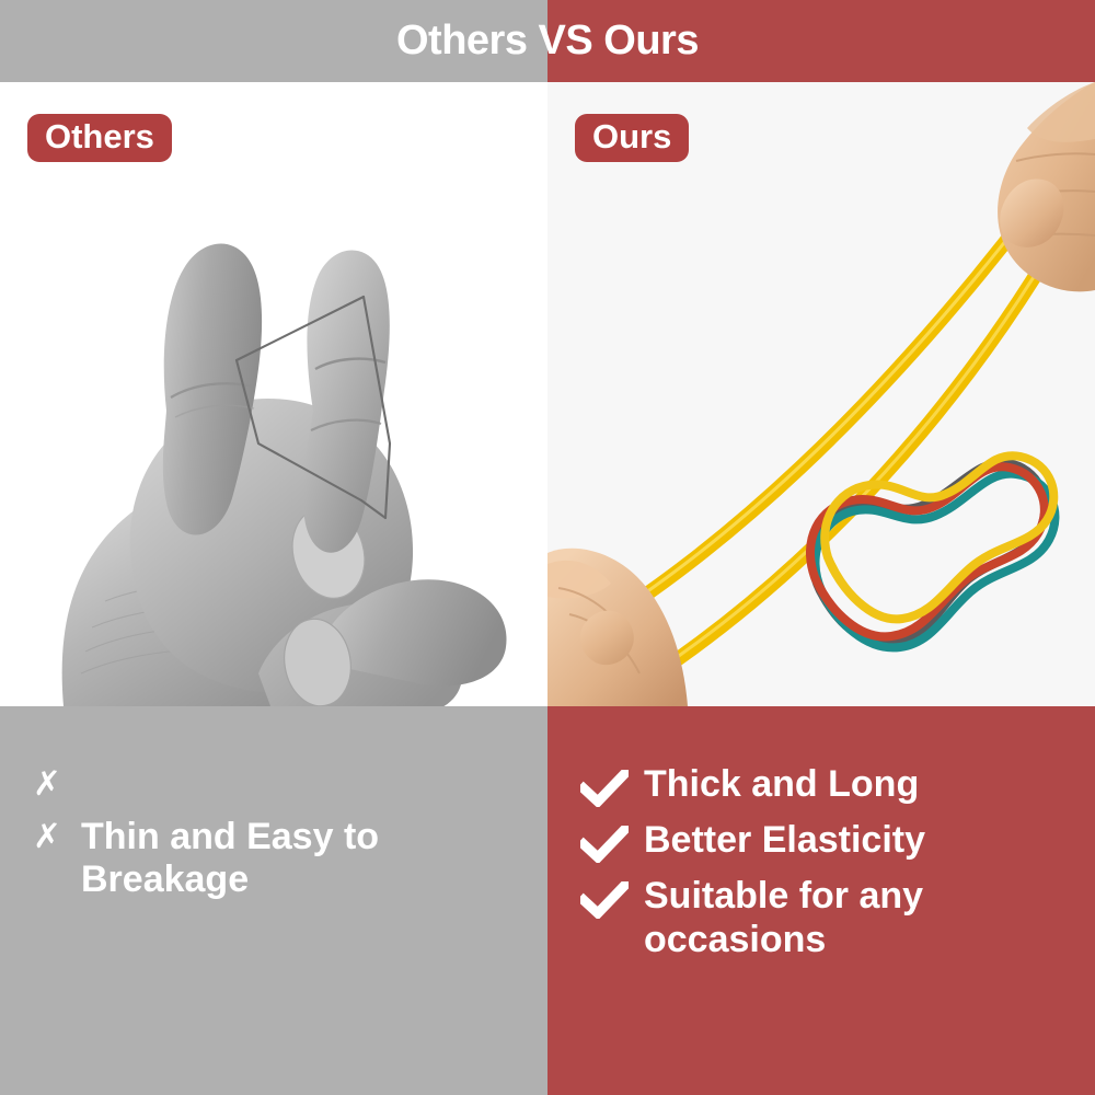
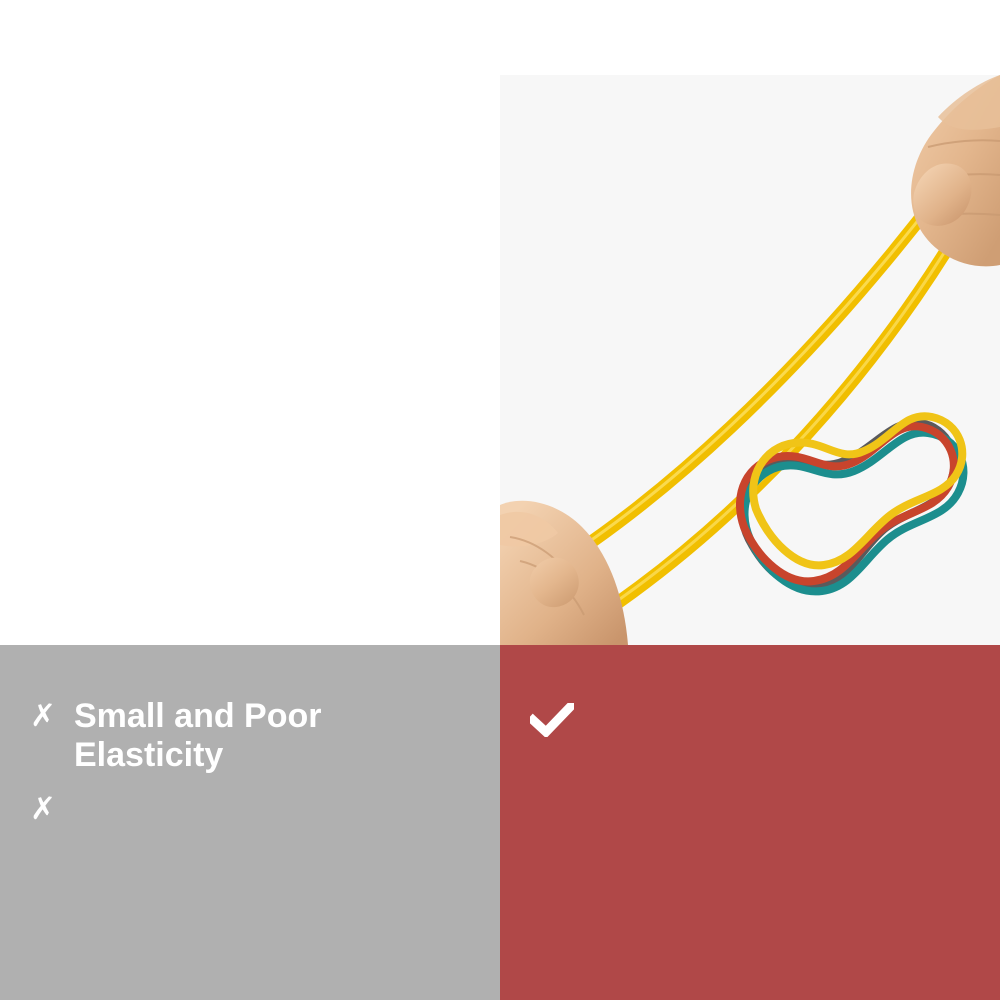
- Others VS Ours
- Others
- Ours
  ✗
+ Small and Poor Elasticity
  ✗
- Thin and Easy to Breakage
- Thick and Long
- Better Elasticity
- Suitable for any occasions
